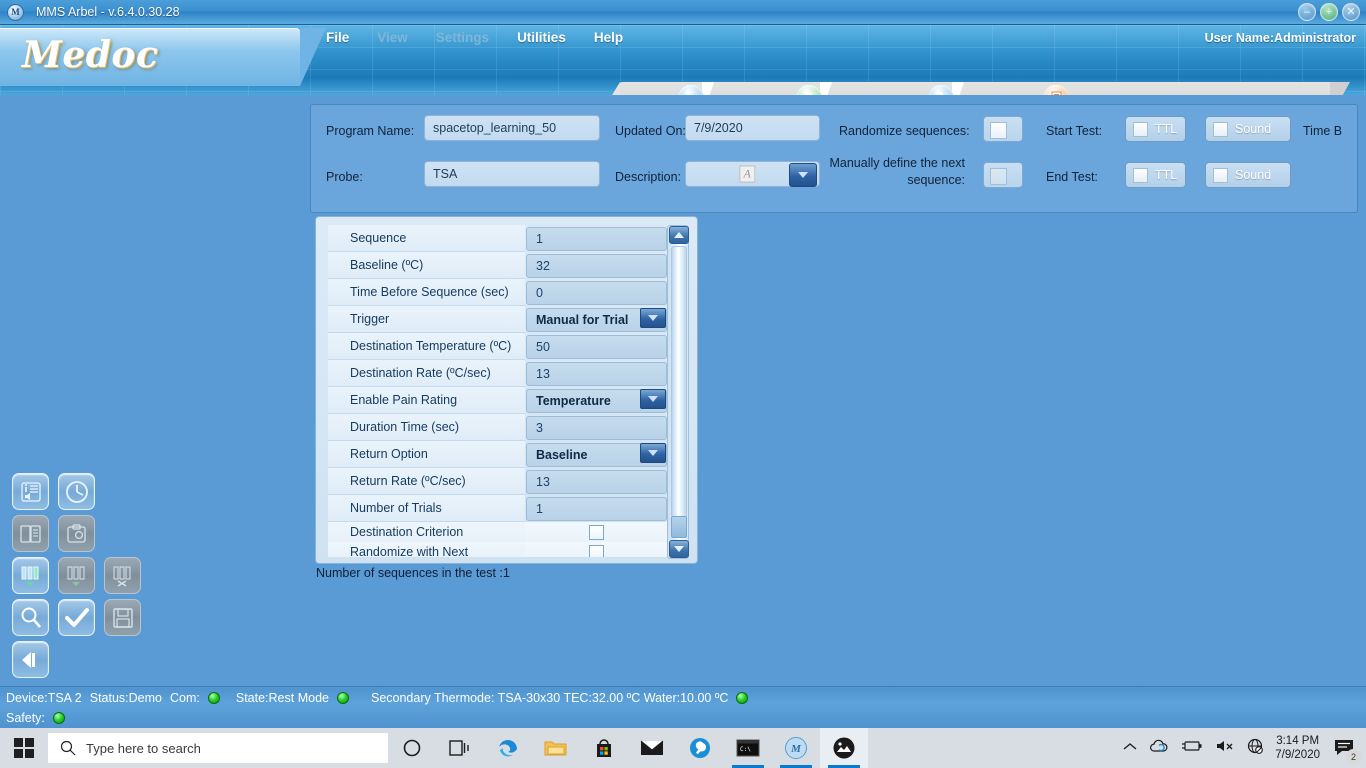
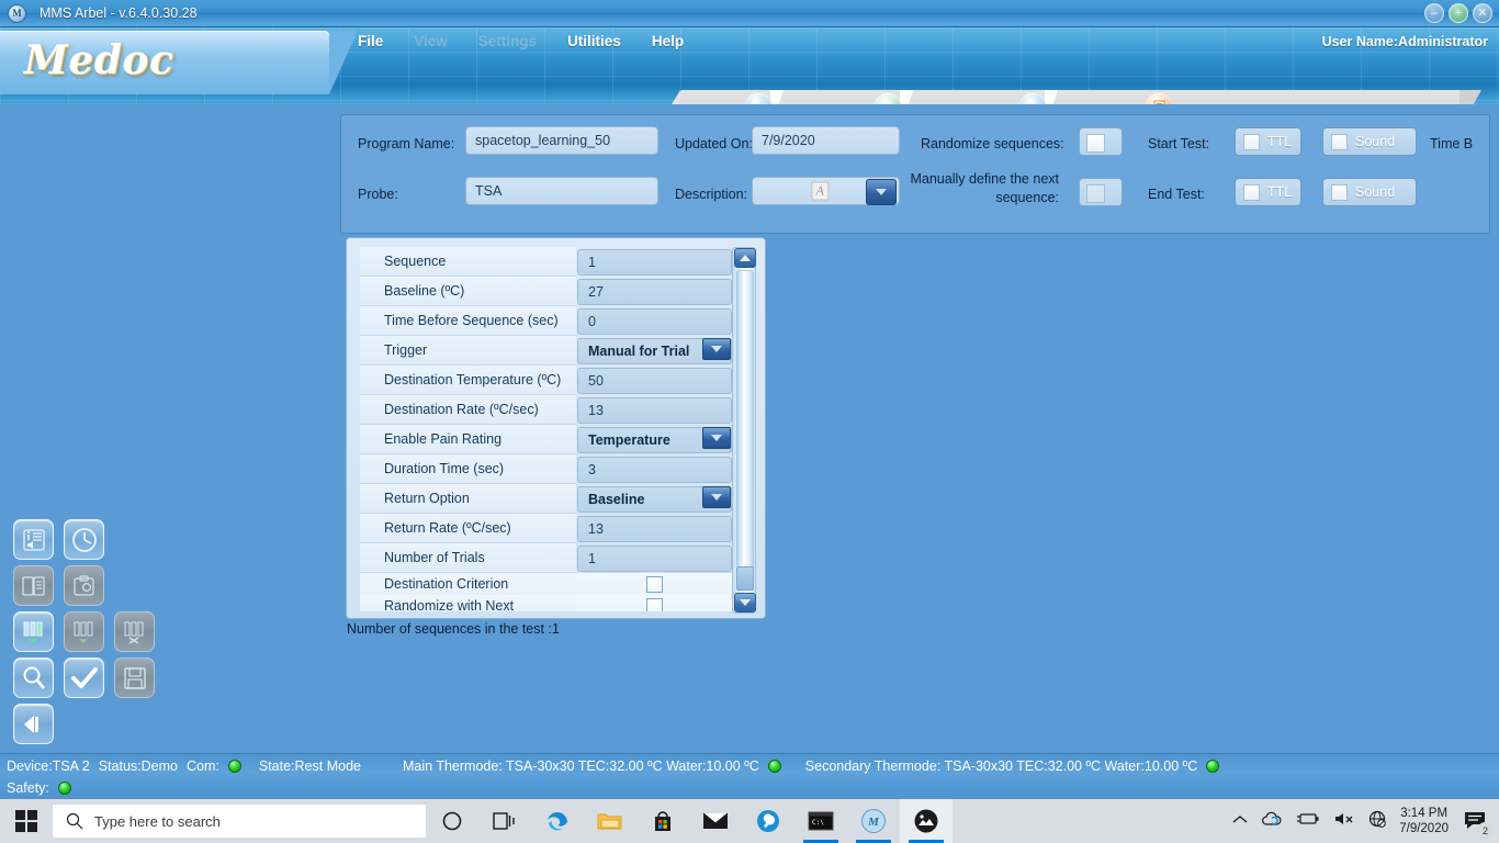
  M
  MMS Arbel - v.6.4.0.30.28
  –
  +
  ✕
  Medoc
  File
  View
  Settings
  Utilities
  Help
  User Name:Administrator
  Program Name:
  spacetop_learning_50
  Updated On
  7/9/2020
  Randomize sequences:
  Start Test:
  TTL
  Sound
  Time B
  Probe:
  TSA
  Description:
  A
  Manually define the next sequence:
  End Test:
  TTL
  Sound
  Sequence
  1
  Baseline (ºC)
- 32
+ 27
  Time Before Sequence (sec)
  0
  Trigger
  Manual for Trial
  Destination Temperature (ºC)
  50
  Destination Rate (ºC/sec)
  13
  Enable Pain Rating
  Temperature
  Duration Time (sec)
  3
  Return Option
  Baseline
  Return Rate (ºC/sec)
  13
  Number of Trials
  1
  Destination Criterion
  Randomize with Next
  Number of sequences in the test :1
  Device:TSA 2
  Status:Demo
  Com:
  State:Rest Mode
+ Main Thermode: TSA-30x30 TEC:32.00 ºC Water:10.00 ºC
  Secondary Thermode: TSA-30x30 TEC:32.00 ºC Water:10.00 ºC
  Safety:
  Type here to search
  M
  3:14 PM
  7/9/2020
  2
